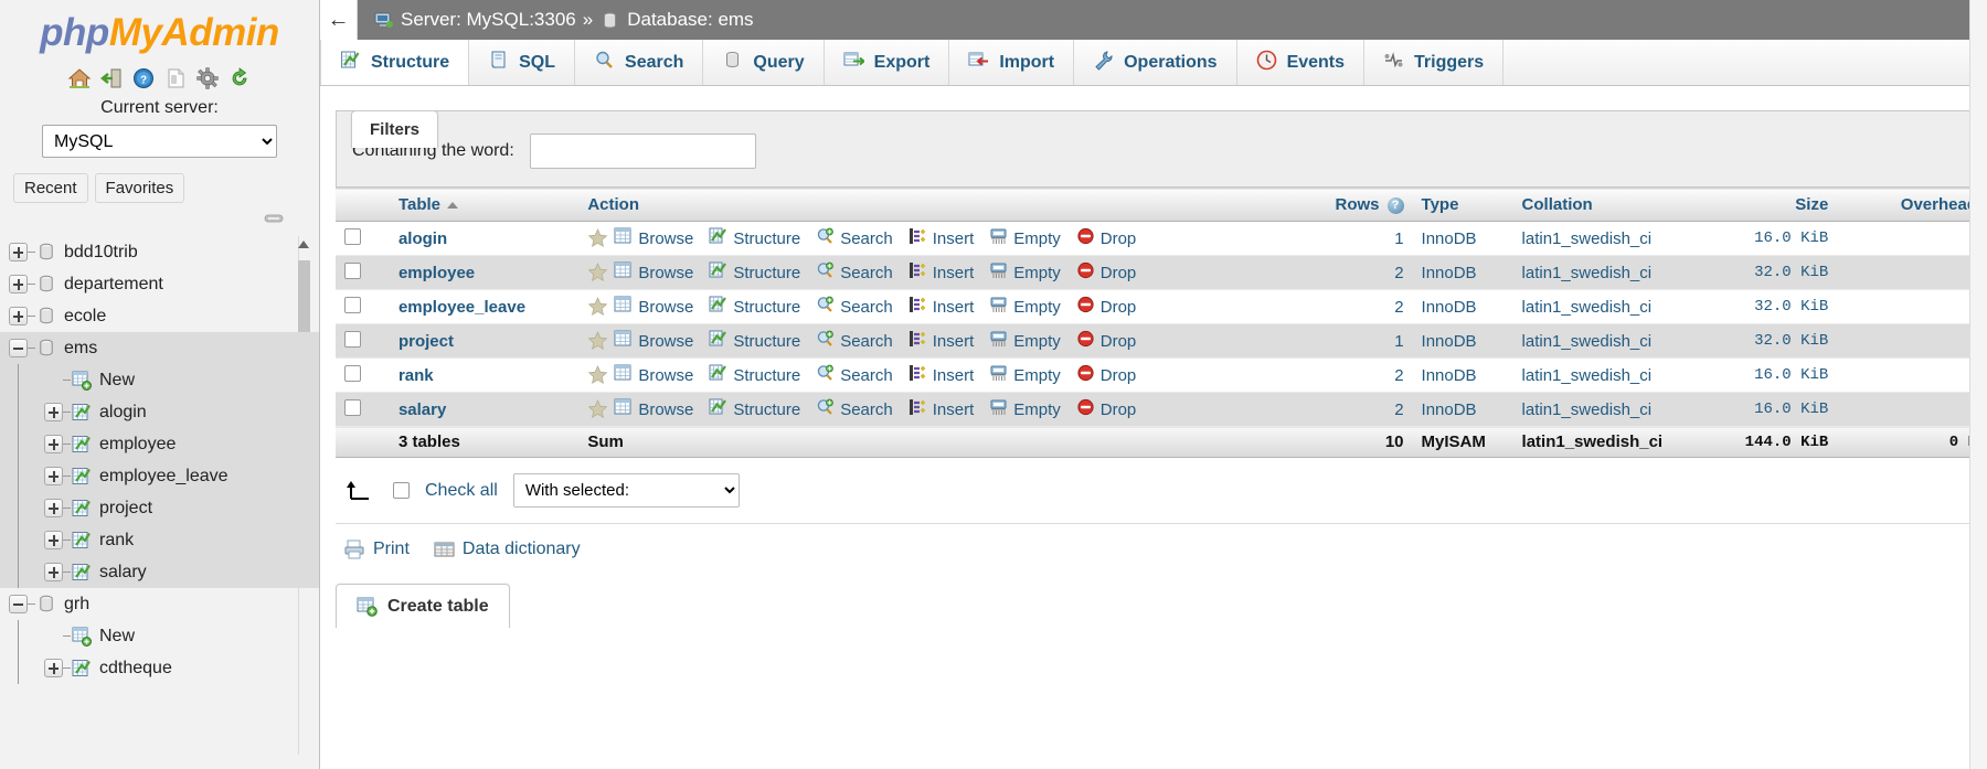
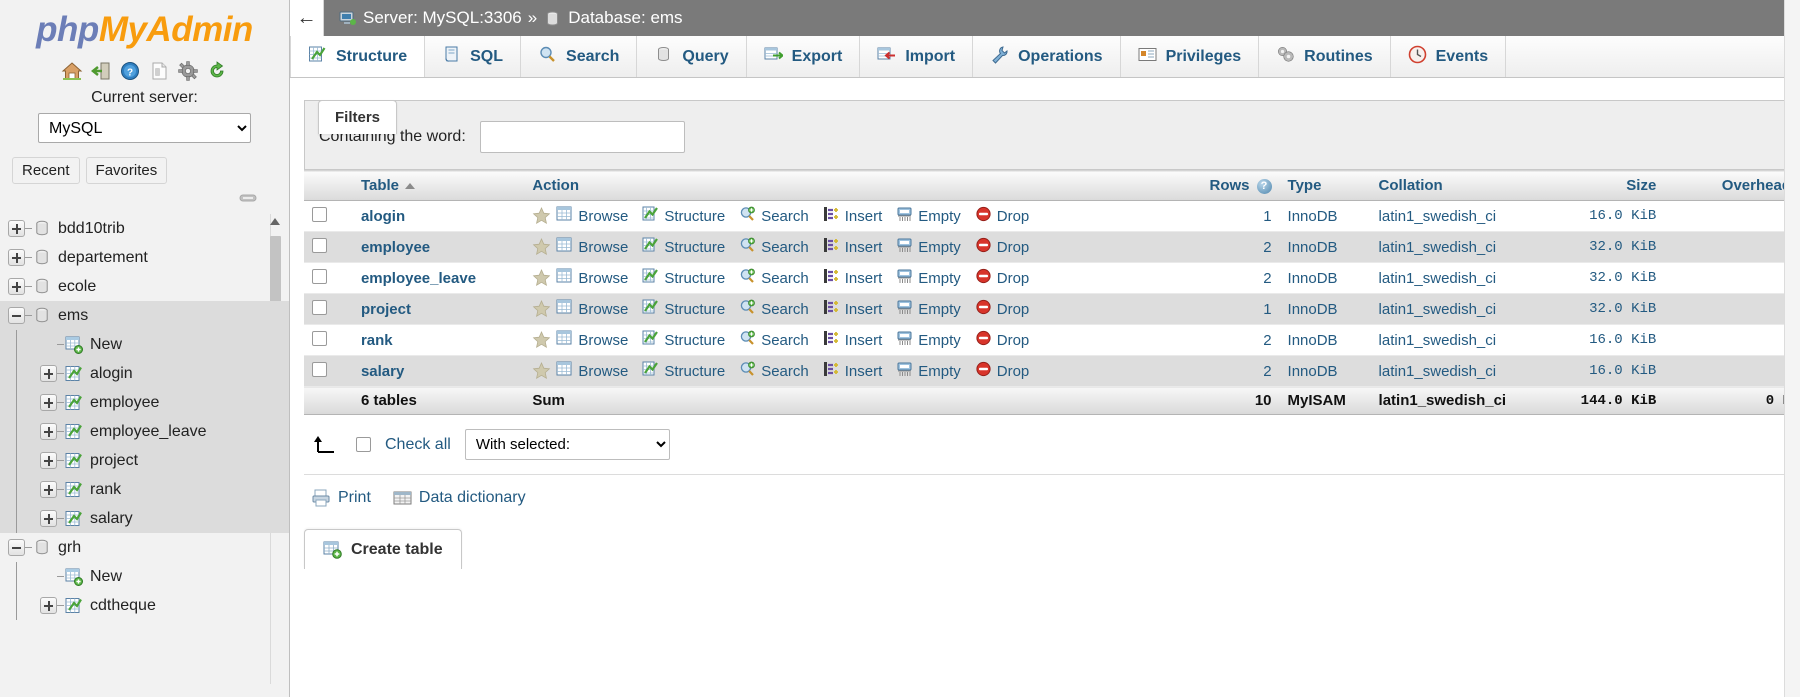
  phpMyAdmin
  ?
  Current server:
  MySQL
  Recent
  Favorites
  bdd10trib
  departement
  ecole
  ems
  New
  alogin
  employee
  employee_leave
  project
  rank
  salary
  grh
  New
  cdtheque
  ←
  Server: MySQL:3306
  »
  Database: ems
  Structure
  SQL
  Search
  Query
  Export
  Import
  Operations
+ Privileges
+ Routines
  Events
- Triggers
  Filters
  Containing the word:
  	Table	Action	Rows ?	Type	Collation	Size	Overhea
  	alogin	Browse Structure Search Insert Empty Drop	1	InnoDB	latin1_swedish_ci	16.0 KiB
  	employee	Browse Structure Search Insert Empty Drop	2	InnoDB	latin1_swedish_ci	32.0 KiB
  	employee_leave	Browse Structure Search Insert Empty Drop	2	InnoDB	latin1_swedish_ci	32.0 KiB
  	project	Browse Structure Search Insert Empty Drop	1	InnoDB	latin1_swedish_ci	32.0 KiB
  	rank	Browse Structure Search Insert Empty Drop	2	InnoDB	latin1_swedish_ci	16.0 KiB
  	salary	Browse Structure Search Insert Empty Drop	2	InnoDB	latin1_swedish_ci	16.0 KiB
- 	3 tables	Sum	10	MyISAM	latin1_swedish_ci	144.0 KiB	0
+ 	6 tables	Sum	10	MyISAM	latin1_swedish_ci	144.0 KiB	0
  Check all
  With selected:
  Print
  Data dictionary
  Create table
